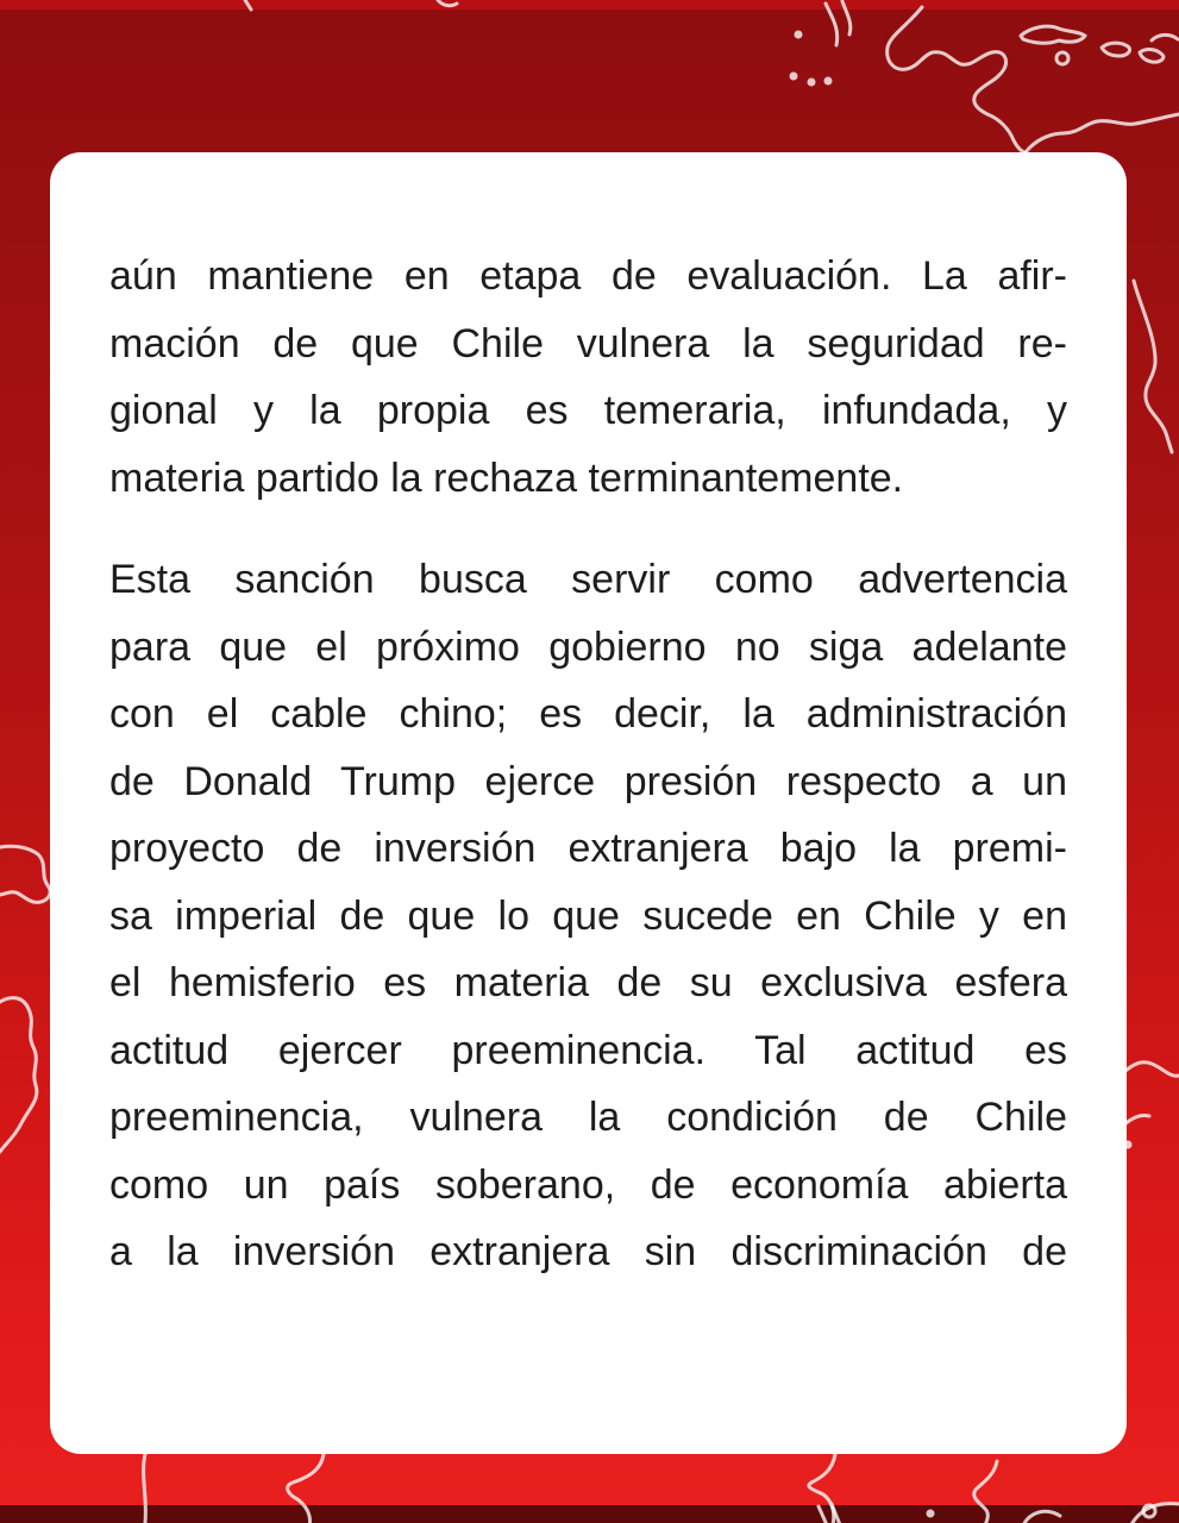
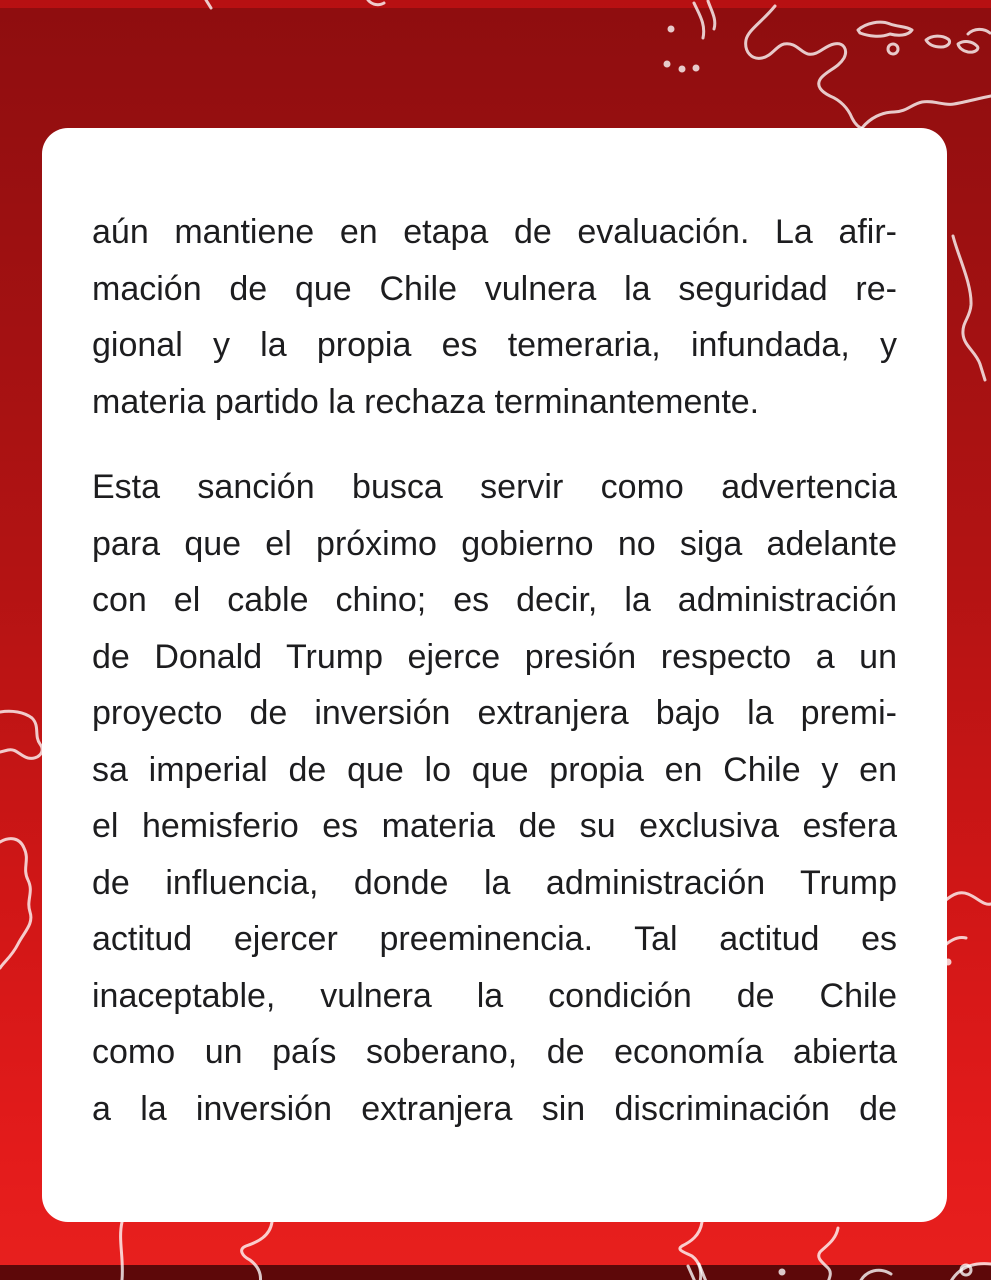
  aún mantiene en etapa de evaluación. La afir-
  mación de que Chile vulnera la seguridad re-
  gional y la propia es temeraria, infundada, y
  materia partido la rechaza terminantemente.
  Esta sanción busca servir como advertencia
  para que el próximo gobierno no siga adelante
  con el cable chino; es decir, la administración
  de Donald Trump ejerce presión respecto a un
  proyecto de inversión extranjera bajo la premi-
- sa imperial de que lo que sucede en Chile y en
+ sa imperial de que lo que propia en Chile y en
  el hemisferio es materia de su exclusiva esfera
+ de influencia, donde la administración Trump
  actitud ejercer preeminencia. Tal actitud es
- preeminencia, vulnera la condición de Chile
+ inaceptable, vulnera la condición de Chile
  como un país soberano, de economía abierta
  a la inversión extranjera sin discriminación de
